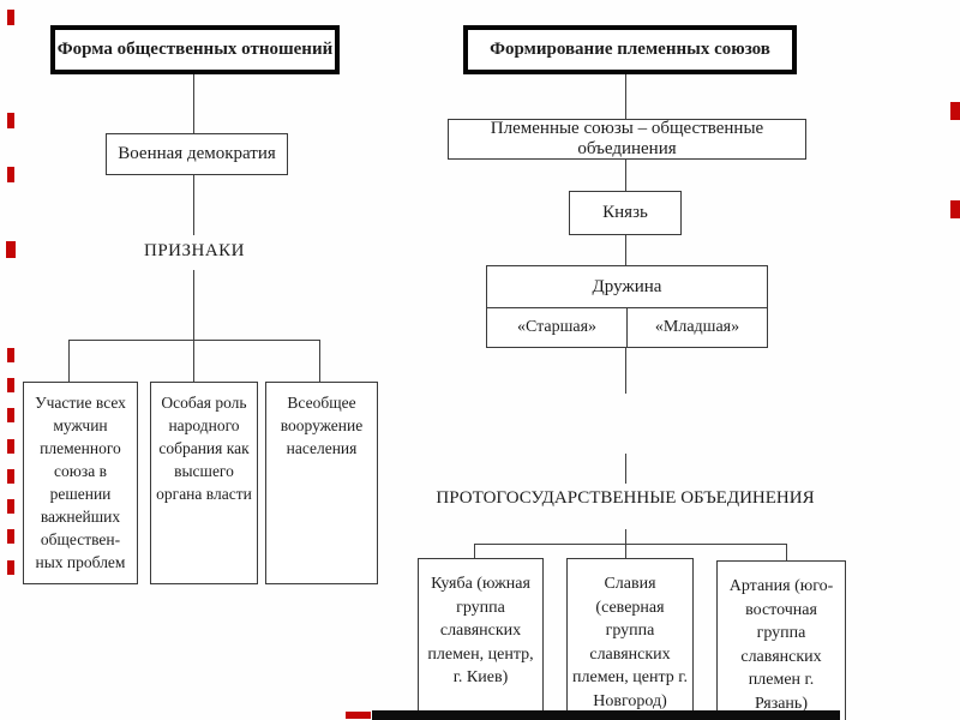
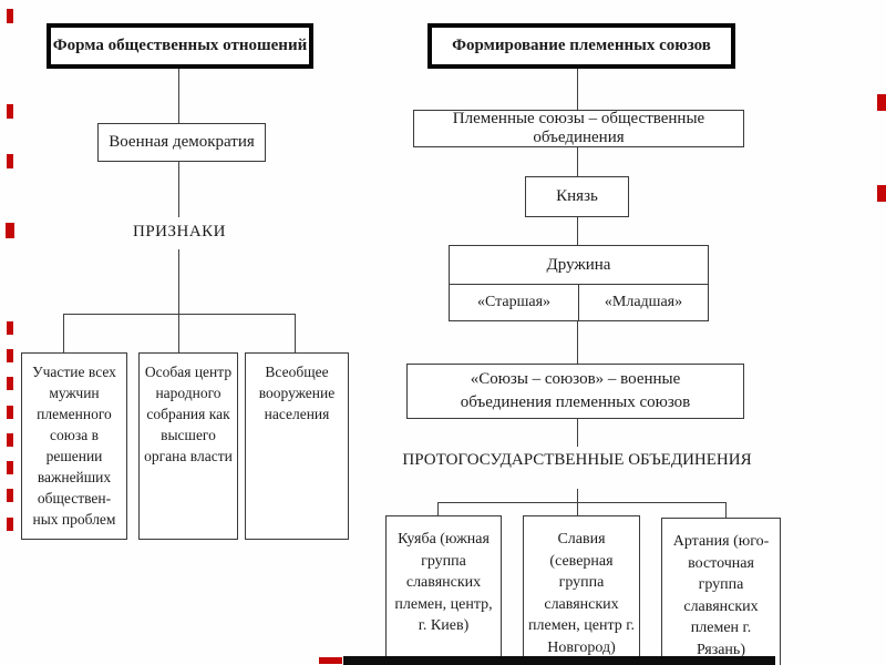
  Форма общественных отношений
  Военная демократия
  ПРИЗНАКИ
  Участие всех мужчин племенного союза в решении важнейших обществен-ных проблем
- Особая роль народного собрания как высшего органа власти
+ Особая центр народного собрания как высшего органа власти
  Всеобщее вооружение населения
  Формирование племенных союзов
  Племенные союзы – общественные объединения
  Князь
  Дружина
  «Старшая»
  «Младшая»
+ «Союзы – союзов» – военные объединения племенных союзов
  ПРОТОГОСУДАРСТВЕННЫЕ ОБЪЕДИНЕНИЯ
  Куяба (южная группа славянских племен, центр, г. Киев)
  Славия (северная группа славянских племен, центр г. Новгород)
  Артания (юго-восточная группа славянских племен г. Рязань)
